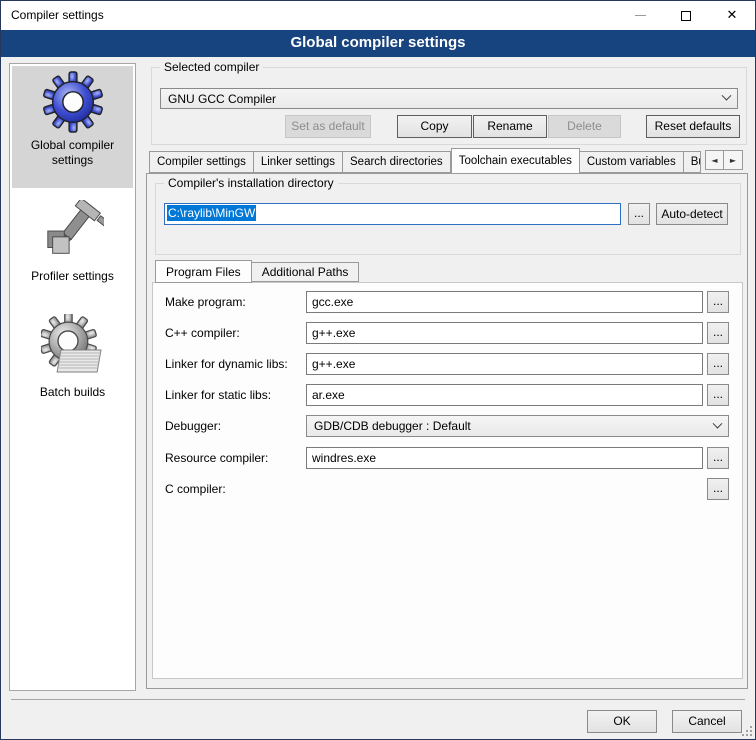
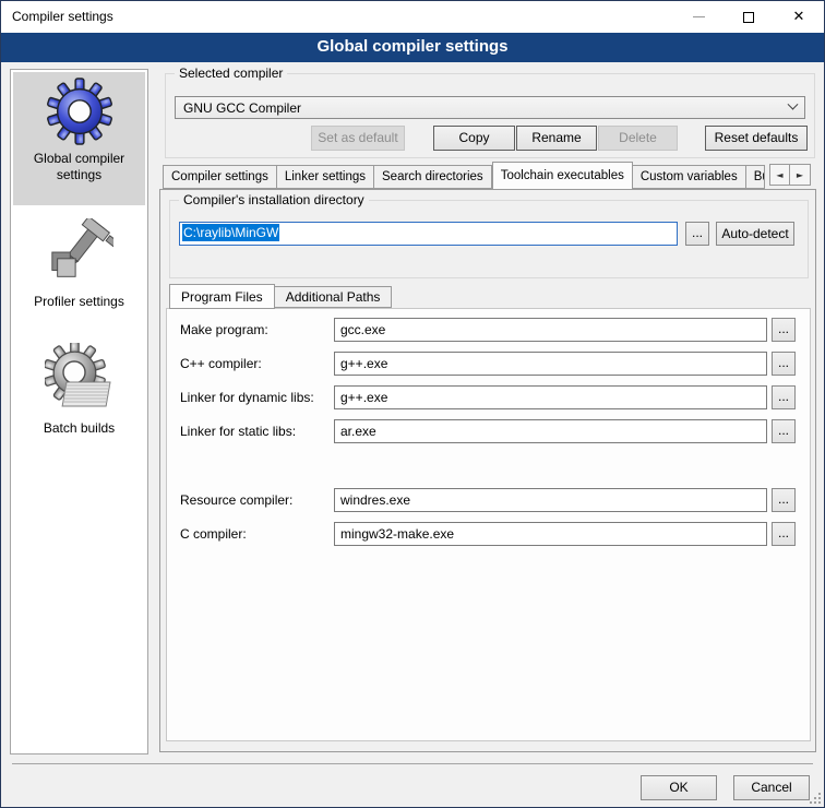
  Compiler settings
  ✕
  Global compiler settings
  Global compiler settings
  Profiler settings
  Batch builds
  Selected compiler
  GNU GCC Compiler
  Set as default
  Copy
  Rename
  Delete
  Reset defaults
  Compiler settings
  Linker settings
  Search directories
  Toolchain executables
  Custom variables
  ◄
  ►
  Compiler's installation directory
  C:\raylib\MinGW
  ...
  Auto-detect
  Program Files
  Additional Paths
  Make program:
  gcc.exe
  ...
  C++ compiler:
  g++.exe
  ...
  Linker for dynamic libs:
  g++.exe
  ...
  Linker for static libs:
  ar.exe
  ...
- Debugger:
- GDB/CDB debugger : Default
  Resource compiler:
  windres.exe
  ...
  C compiler:
+ mingw32-make.exe
  ...
  OK
  Cancel
